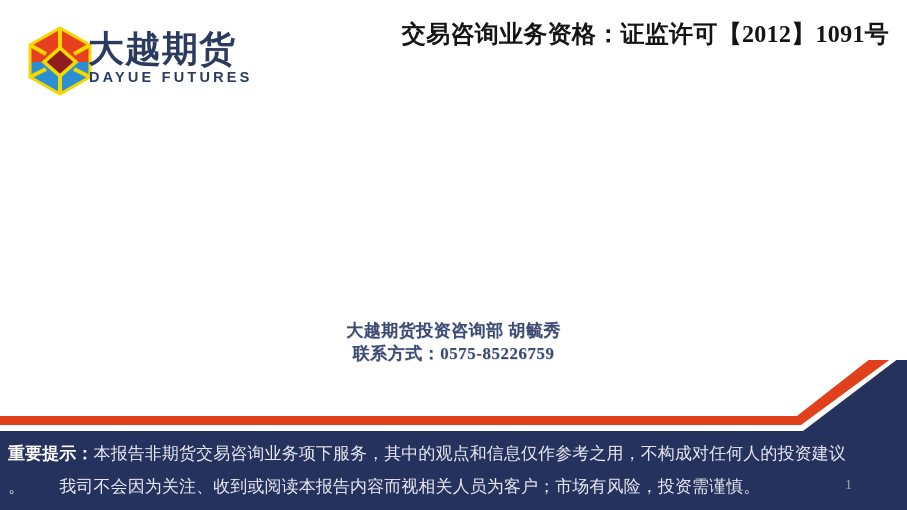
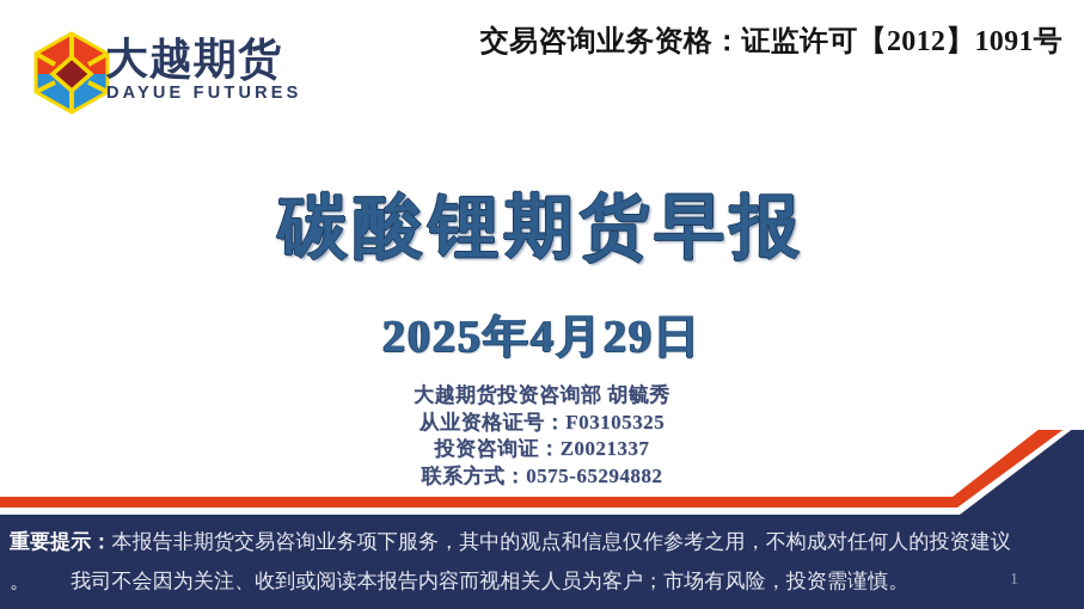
  大越期货
  DAYUE FUTURES
  交易咨询业务资格：证监许可【2012】1091号
+ 碳酸锂期货早报
+ 2025年4月29日
  大越期货投资咨询部 胡毓秀
+ 从业资格证号：F03105325
+ 投资咨询证：Z0021337
- 联系方式：0575-85226759
+ 联系方式：0575-65294882
  重要提示：本报告非期货交易咨询业务项下服务，其中的观点和信息仅作参考之用，不构成对任何人的投资建议
  。 我司不会因为关注、收到或阅读本报告内容而视相关人员为客户；市场有风险，投资需谨慎。
  1
